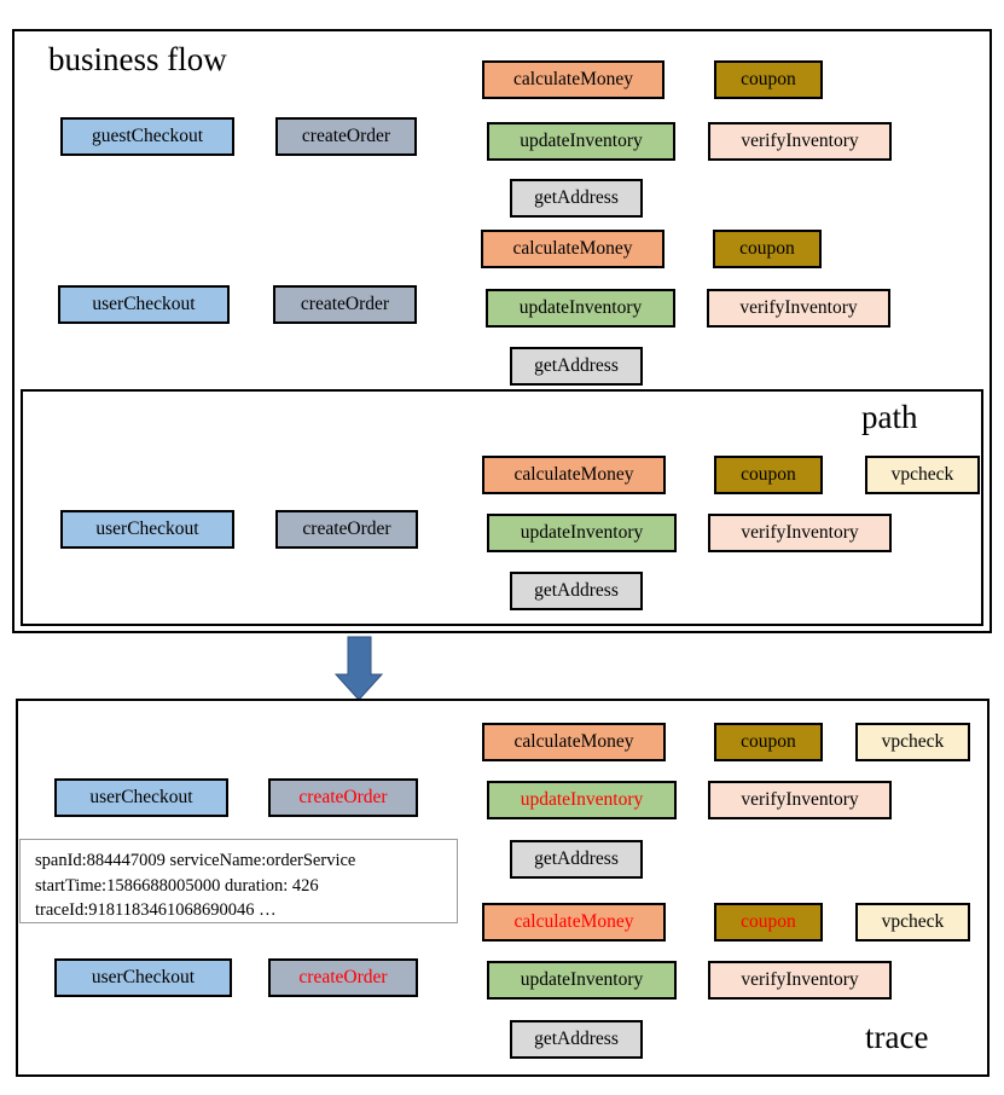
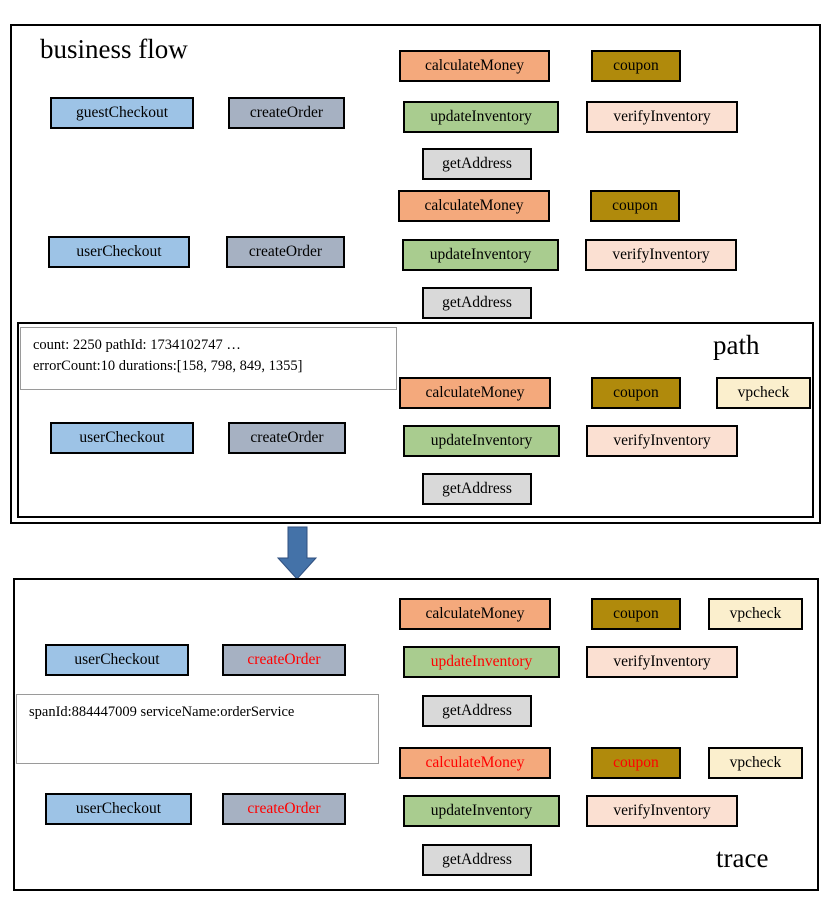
  business flow
  path
+ count: 2250 pathId: 1734102747 …
+ errorCount:10 durations:[158, 798, 849, 1355]
  trace
  spanId:884447009 serviceName:orderService
- startTime:1586688005000 duration: 426
- traceId:9181183461068690046 …
  guestCheckout
  createOrder
  calculateMoney
  coupon
  updateInventory
  verifyInventory
  getAddress
  userCheckout
  createOrder
  calculateMoney
  coupon
  updateInventory
  verifyInventory
  getAddress
  userCheckout
  createOrder
  calculateMoney
  coupon
  vpcheck
  updateInventory
  verifyInventory
  getAddress
  userCheckout
  createOrder
  calculateMoney
  coupon
  vpcheck
  updateInventory
  verifyInventory
  getAddress
  userCheckout
  createOrder
  calculateMoney
  coupon
  vpcheck
  updateInventory
  verifyInventory
  getAddress
